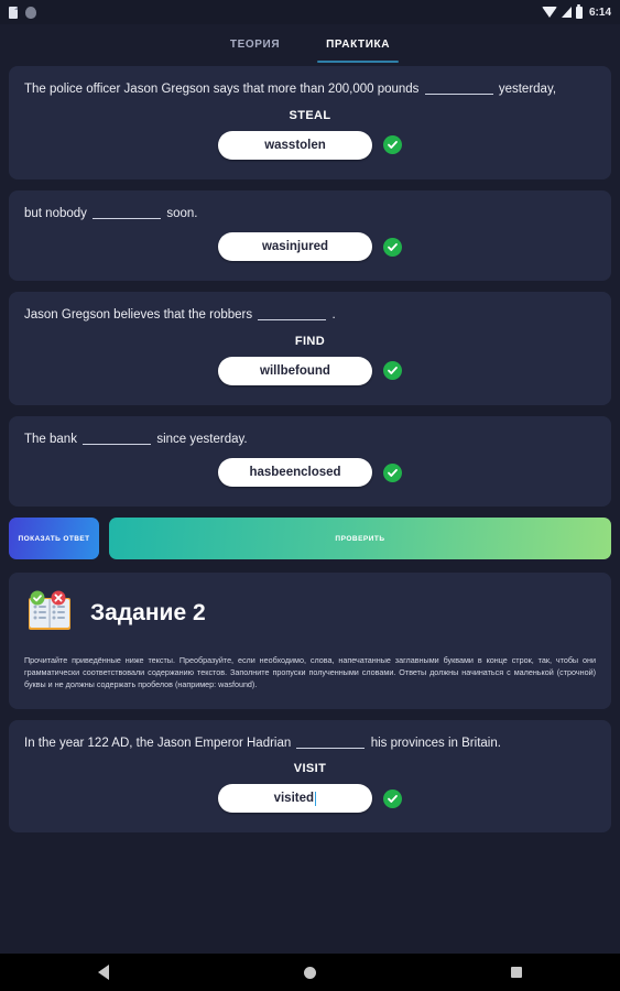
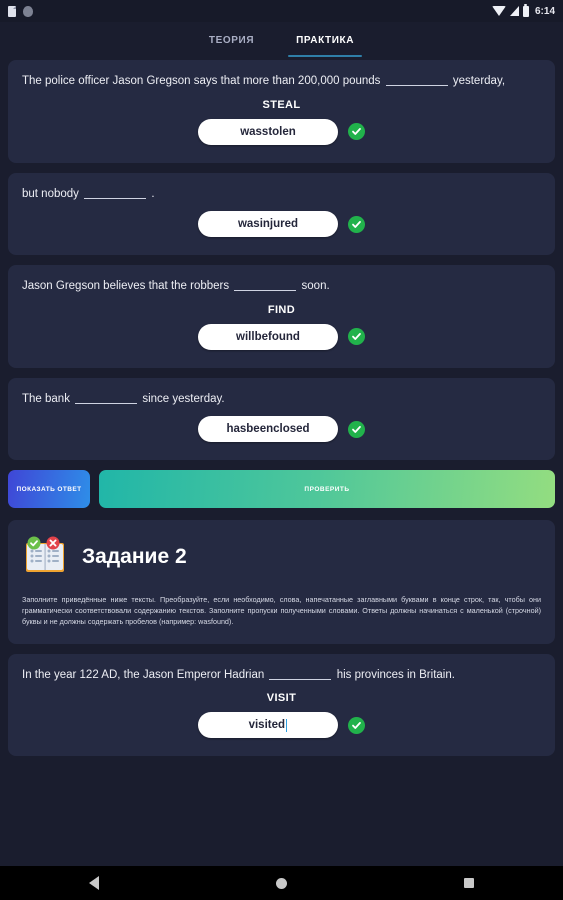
  6:14
  ТЕОРИЯ
  ПРАКТИКА
  The police officer Jason Gregson says that more than 200,000 pounds yesterday,
  STEAL
  wasstolen
- but nobody soon.
+ but nobody .
  wasinjured
- Jason Gregson believes that the robbers .
+ Jason Gregson believes that the robbers soon.
  FIND
  willbefound
  The bank since yesterday.
  hasbeenclosed
  Задание 2
- Прочитайте приведённые ниже тексты. Преобразуйте, если необходимо, слова, напечатанные заглавными буквами в конце строк, так, чтобы они грамматически соответствовали содержанию текстов. Заполните пропуски полученными словами. Ответы должны начинаться с маленькой (строчной) буквы и не должны содержать пробелов (например: wasfound).
+ Заполните приведённые ниже тексты. Преобразуйте, если необходимо, слова, напечатанные заглавными буквами в конце строк, так, чтобы они грамматически соответствовали содержанию текстов. Заполните пропуски полученными словами. Ответы должны начинаться с маленькой (строчной) буквы и не должны содержать пробелов (например: wasfound).
  In the year 122 AD, the Jason Emperor Hadrian his provinces in Britain.
  VISIT
  visited
